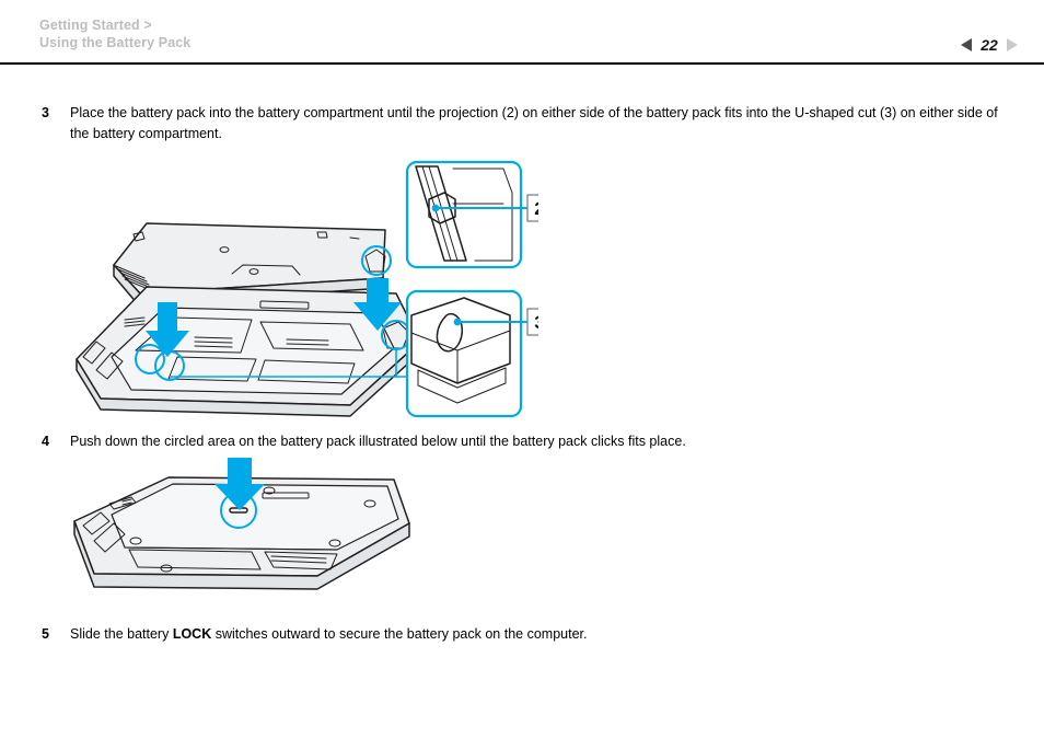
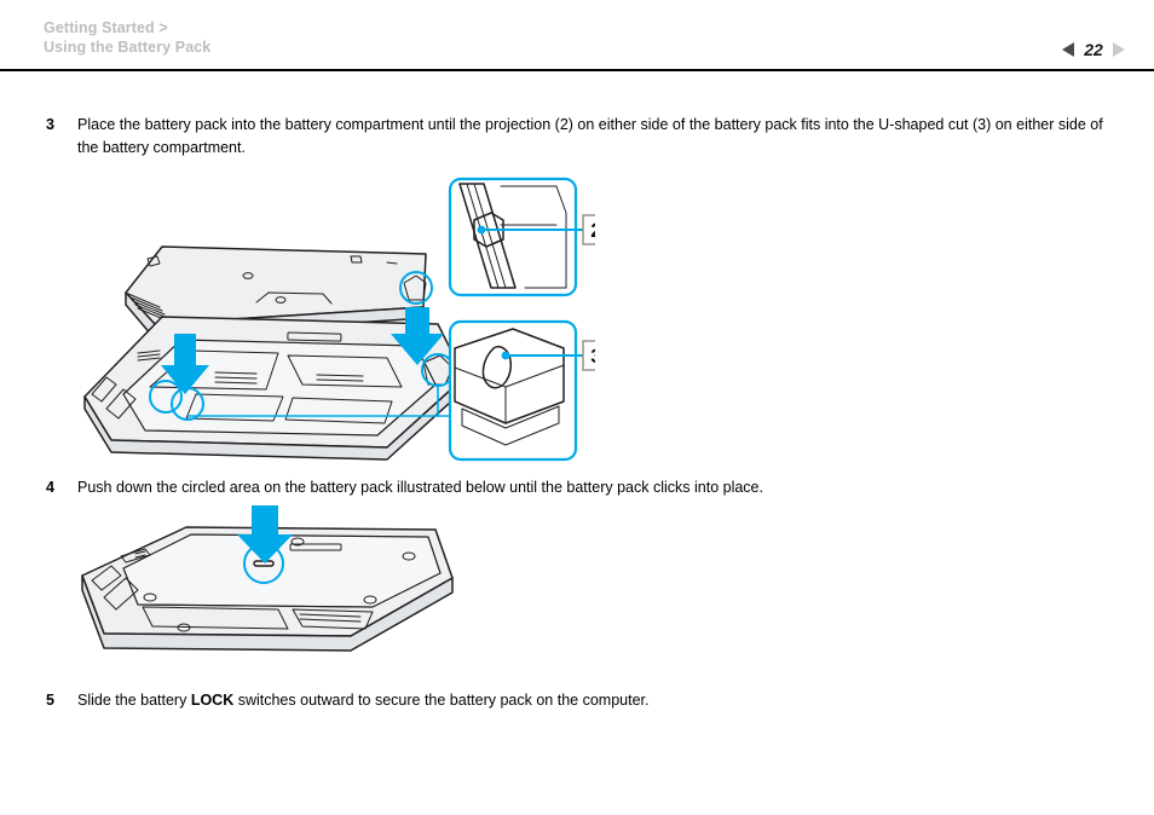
  Getting Started >
  Using the Battery Pack
  22
  3
  Place the battery pack into the battery compartment until the projection (2) on either side of the battery pack fits into the U-shaped cut (3) on either side of the battery compartment.
  4
- Push down the circled area on the battery pack illustrated below until the battery pack clicks fits place.
+ Push down the circled area on the battery pack illustrated below until the battery pack clicks into place.
  5
  Slide the battery LOCK switches outward to secure the battery pack on the computer.
